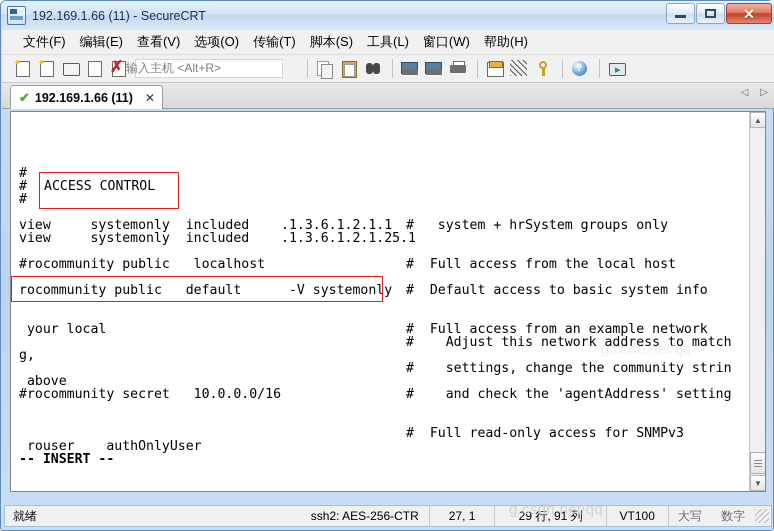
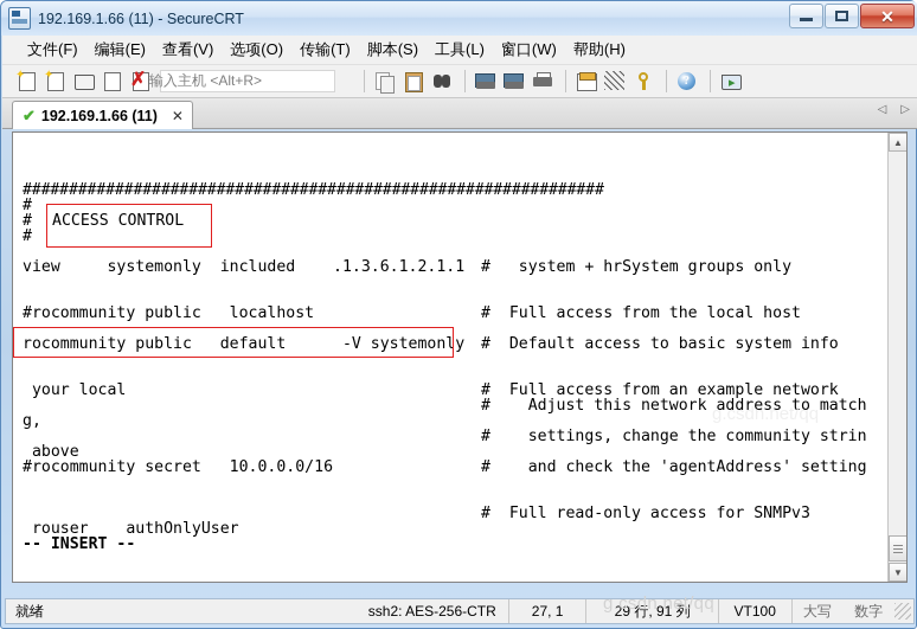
  192.169.1.66 (11) - SecureCRT
  ✕
  文件(F)
  编辑(E)
  查看(V)
  选项(O)
  传输(T)
  脚本(S)
  工具(L)
  窗口(W)
  帮助(H)
  ✦
  ✦
  ✗
  输入主机 <Alt+R>
  ?
  ▸
  ✔
  192.169.1.66 (11)
  ✕
  ◁
  ▷
+ ###############################################################
  #
  #
  ACCESS CONTROL
  #
  view systemonly included .1.3.6.1.2.1.1
- view systemonly included .1.3.6.1.2.1.25.1
  # system + hrSystem groups only
  #rocommunity public localhost
  # Full access from the local host
  rocommunity public default -V systemonly
  # Default access to basic system info
  your local
  # Full access from an example network
  # Adjust this network address to match
  g,
  # settings, change the community strin
  above
  #rocommunity secret 10.0.0.0/16
  # and check the 'agentAddress' setting
  # Full read-only access for SNMPv3
  rouser authOnlyUser
  -- INSERT --
  ▲
  ▼
  g.csdn.net/qq
  就绪
  ssh2: AES-256-CTR
  27, 1
  29 行, 91 列
  VT100
  大写
  数字
  g.csdn.net/qq
